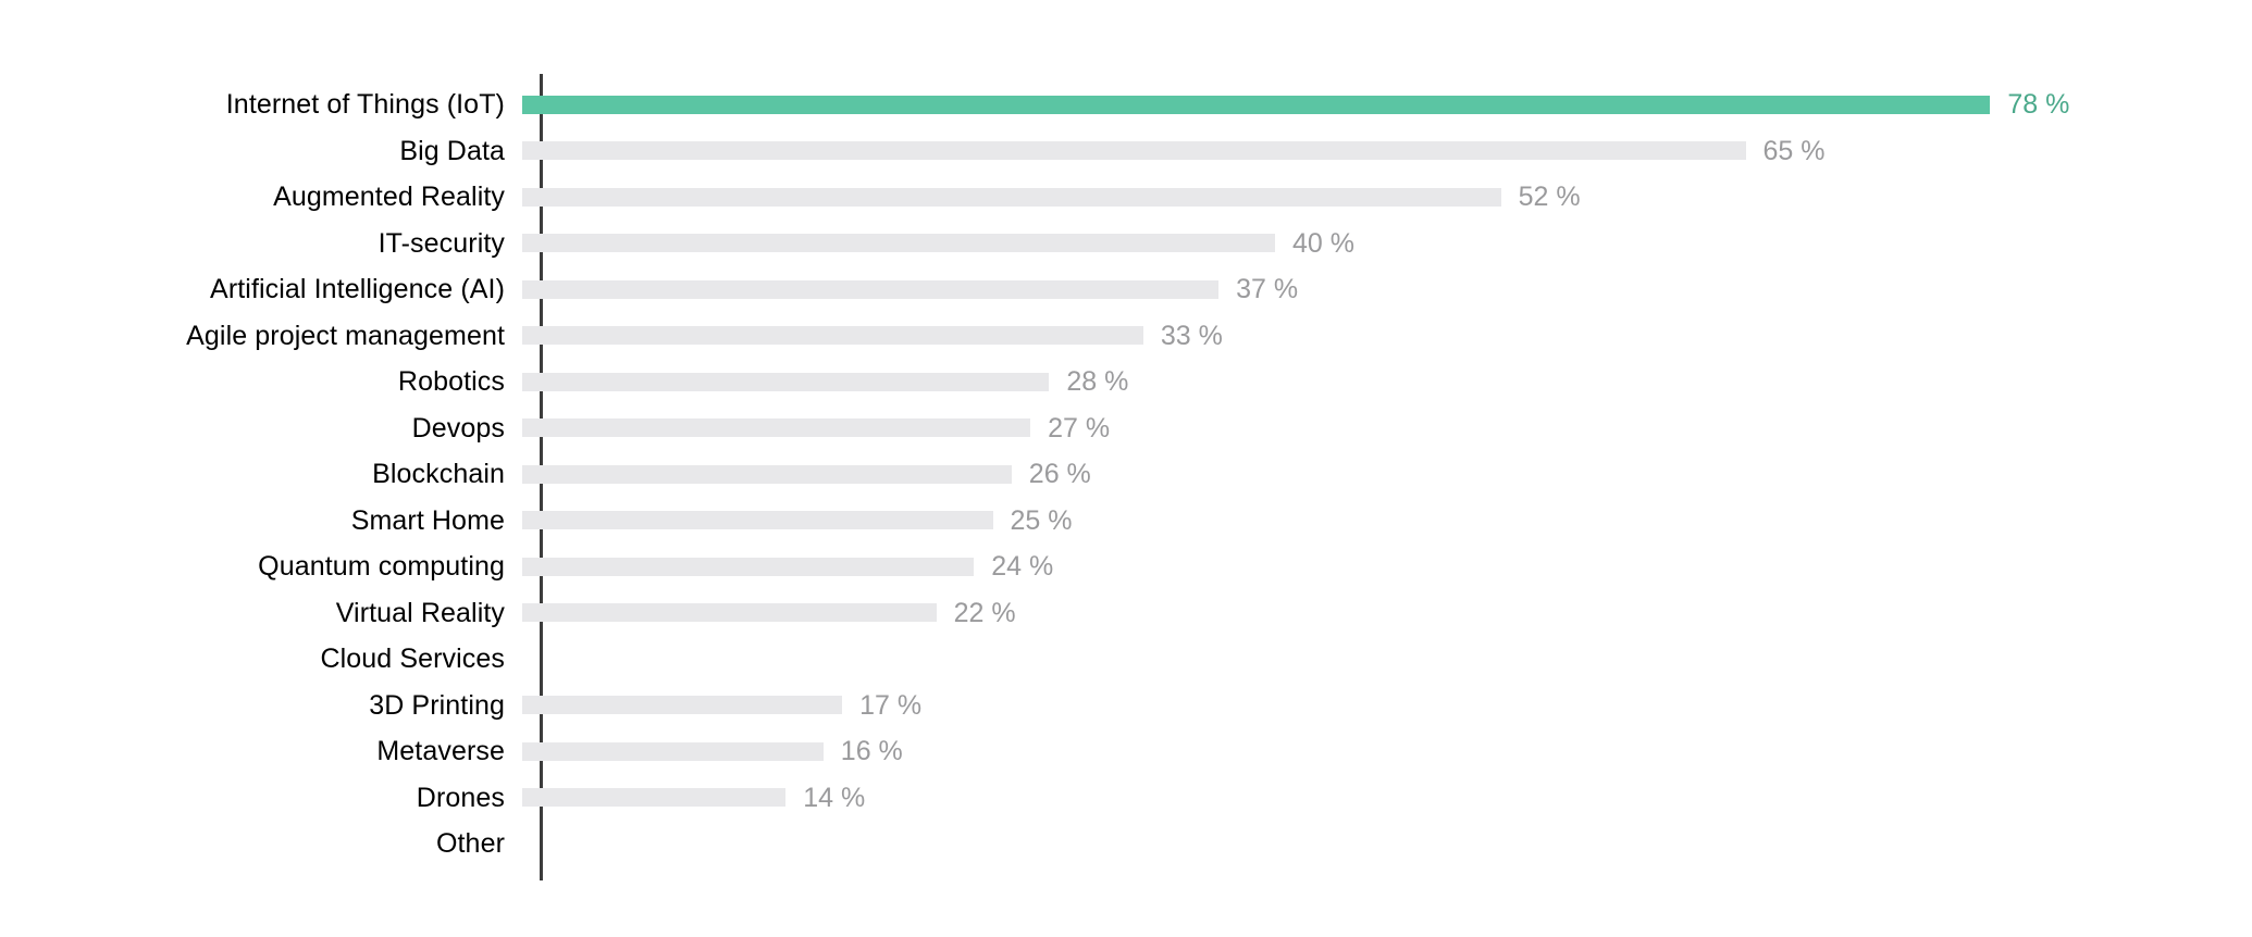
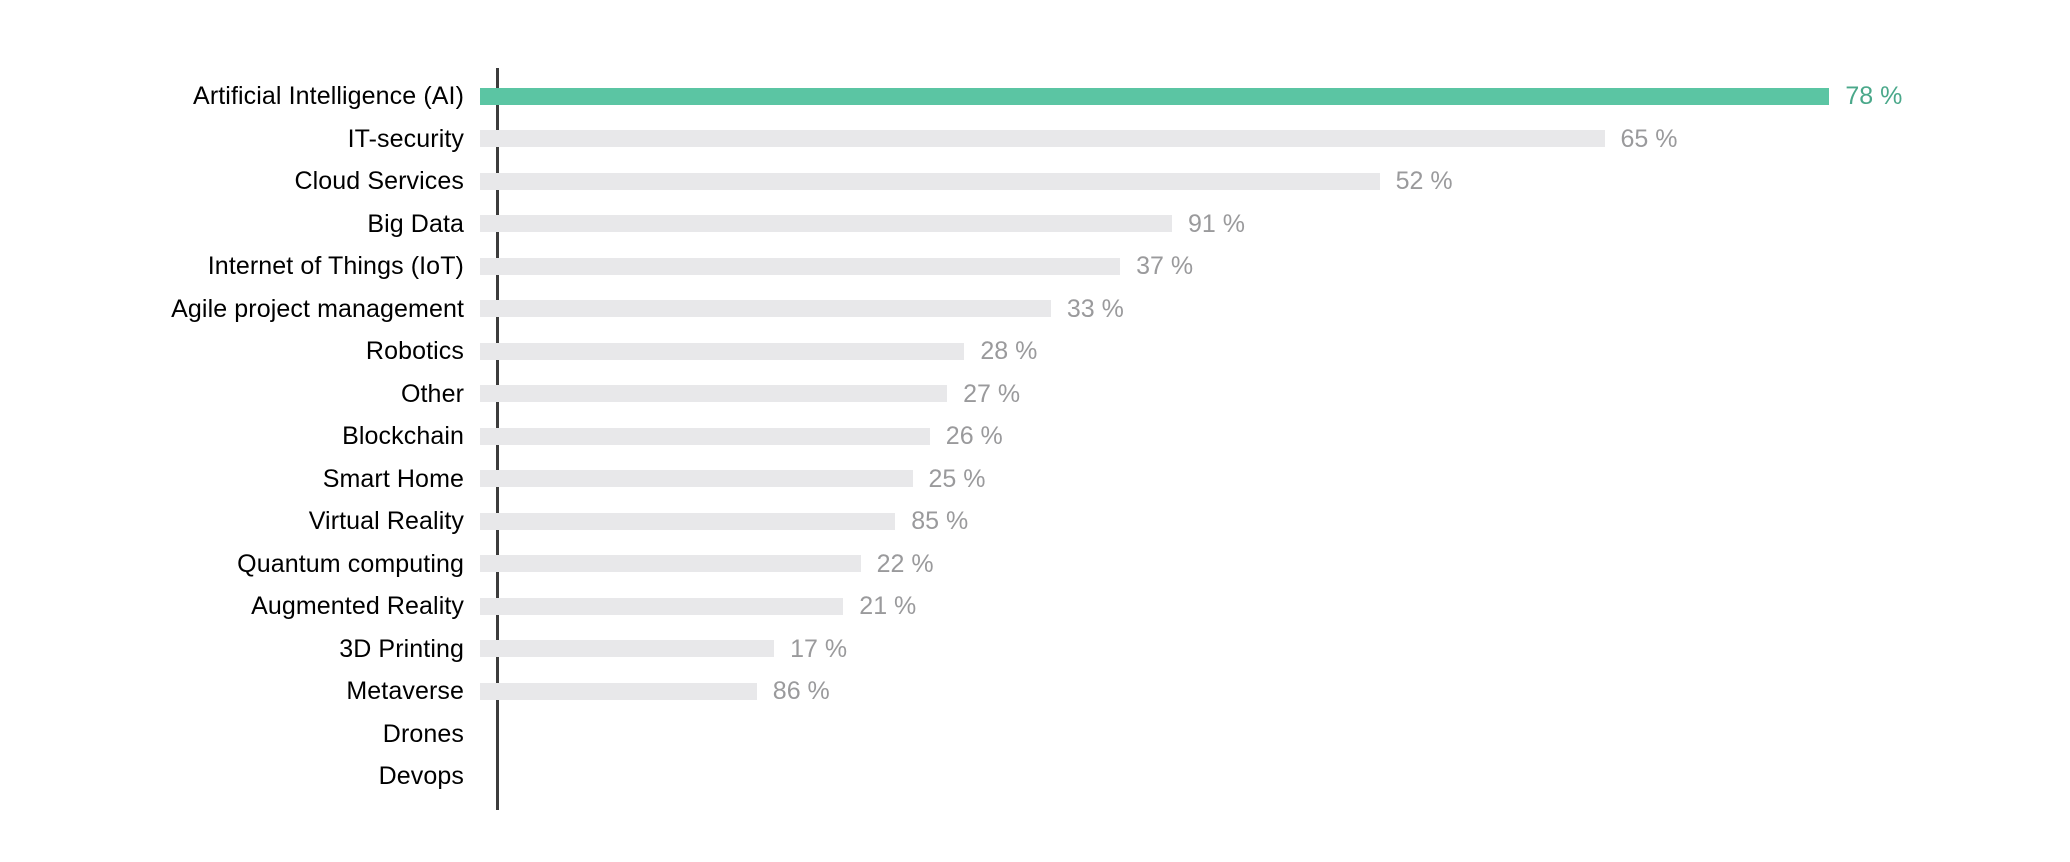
- Internet of Things (IoT)
+ Artificial Intelligence (AI)
  78 %
- Big Data
+ IT-security
  65 %
- Augmented Reality
+ Cloud Services
  52 %
- IT-security
+ Big Data
- 40 %
+ 91 %
- Artificial Intelligence (AI)
+ Internet of Things (IoT)
  37 %
  Agile project management
  33 %
  Robotics
  28 %
- Devops
+ Other
  27 %
  Blockchain
  26 %
  Smart Home
  25 %
- Quantum computing
+ Virtual Reality
- 24 %
+ 85 %
- Virtual Reality
+ Quantum computing
  22 %
- Cloud Services
+ Augmented Reality
+ 21 %
  3D Printing
  17 %
  Metaverse
- 16 %
+ 86 %
  Drones
- 14 %
- Other
+ Devops
